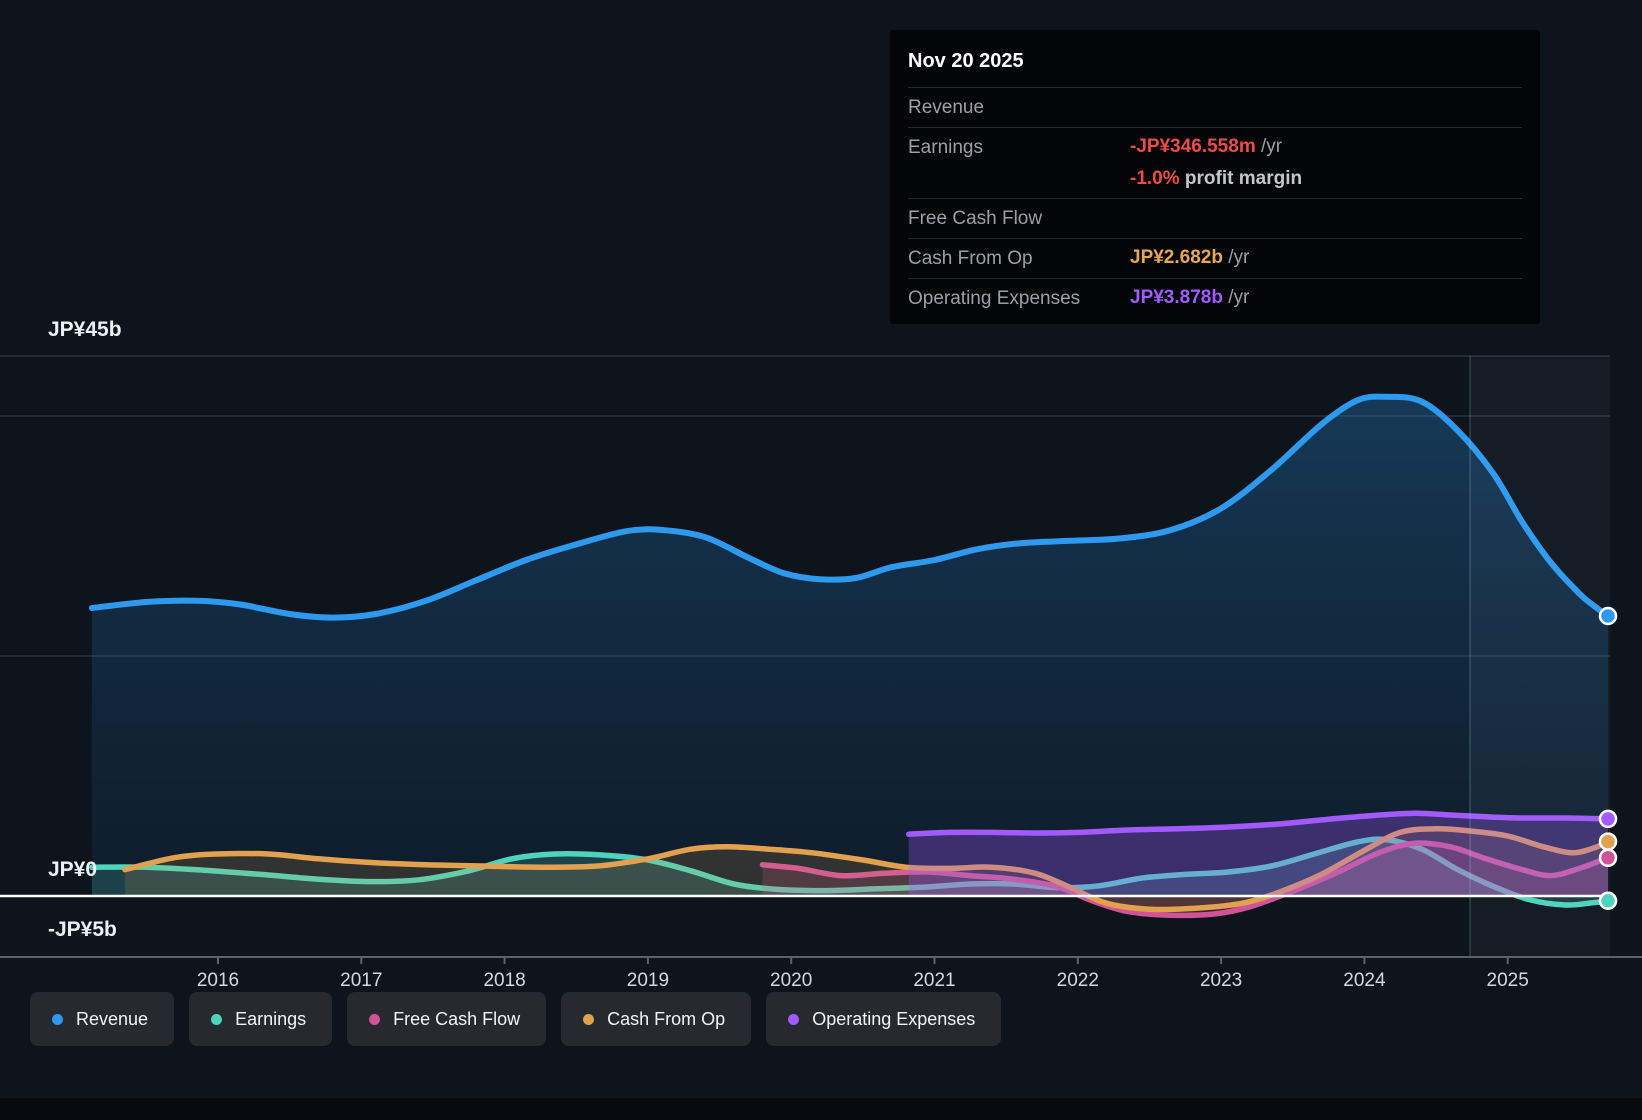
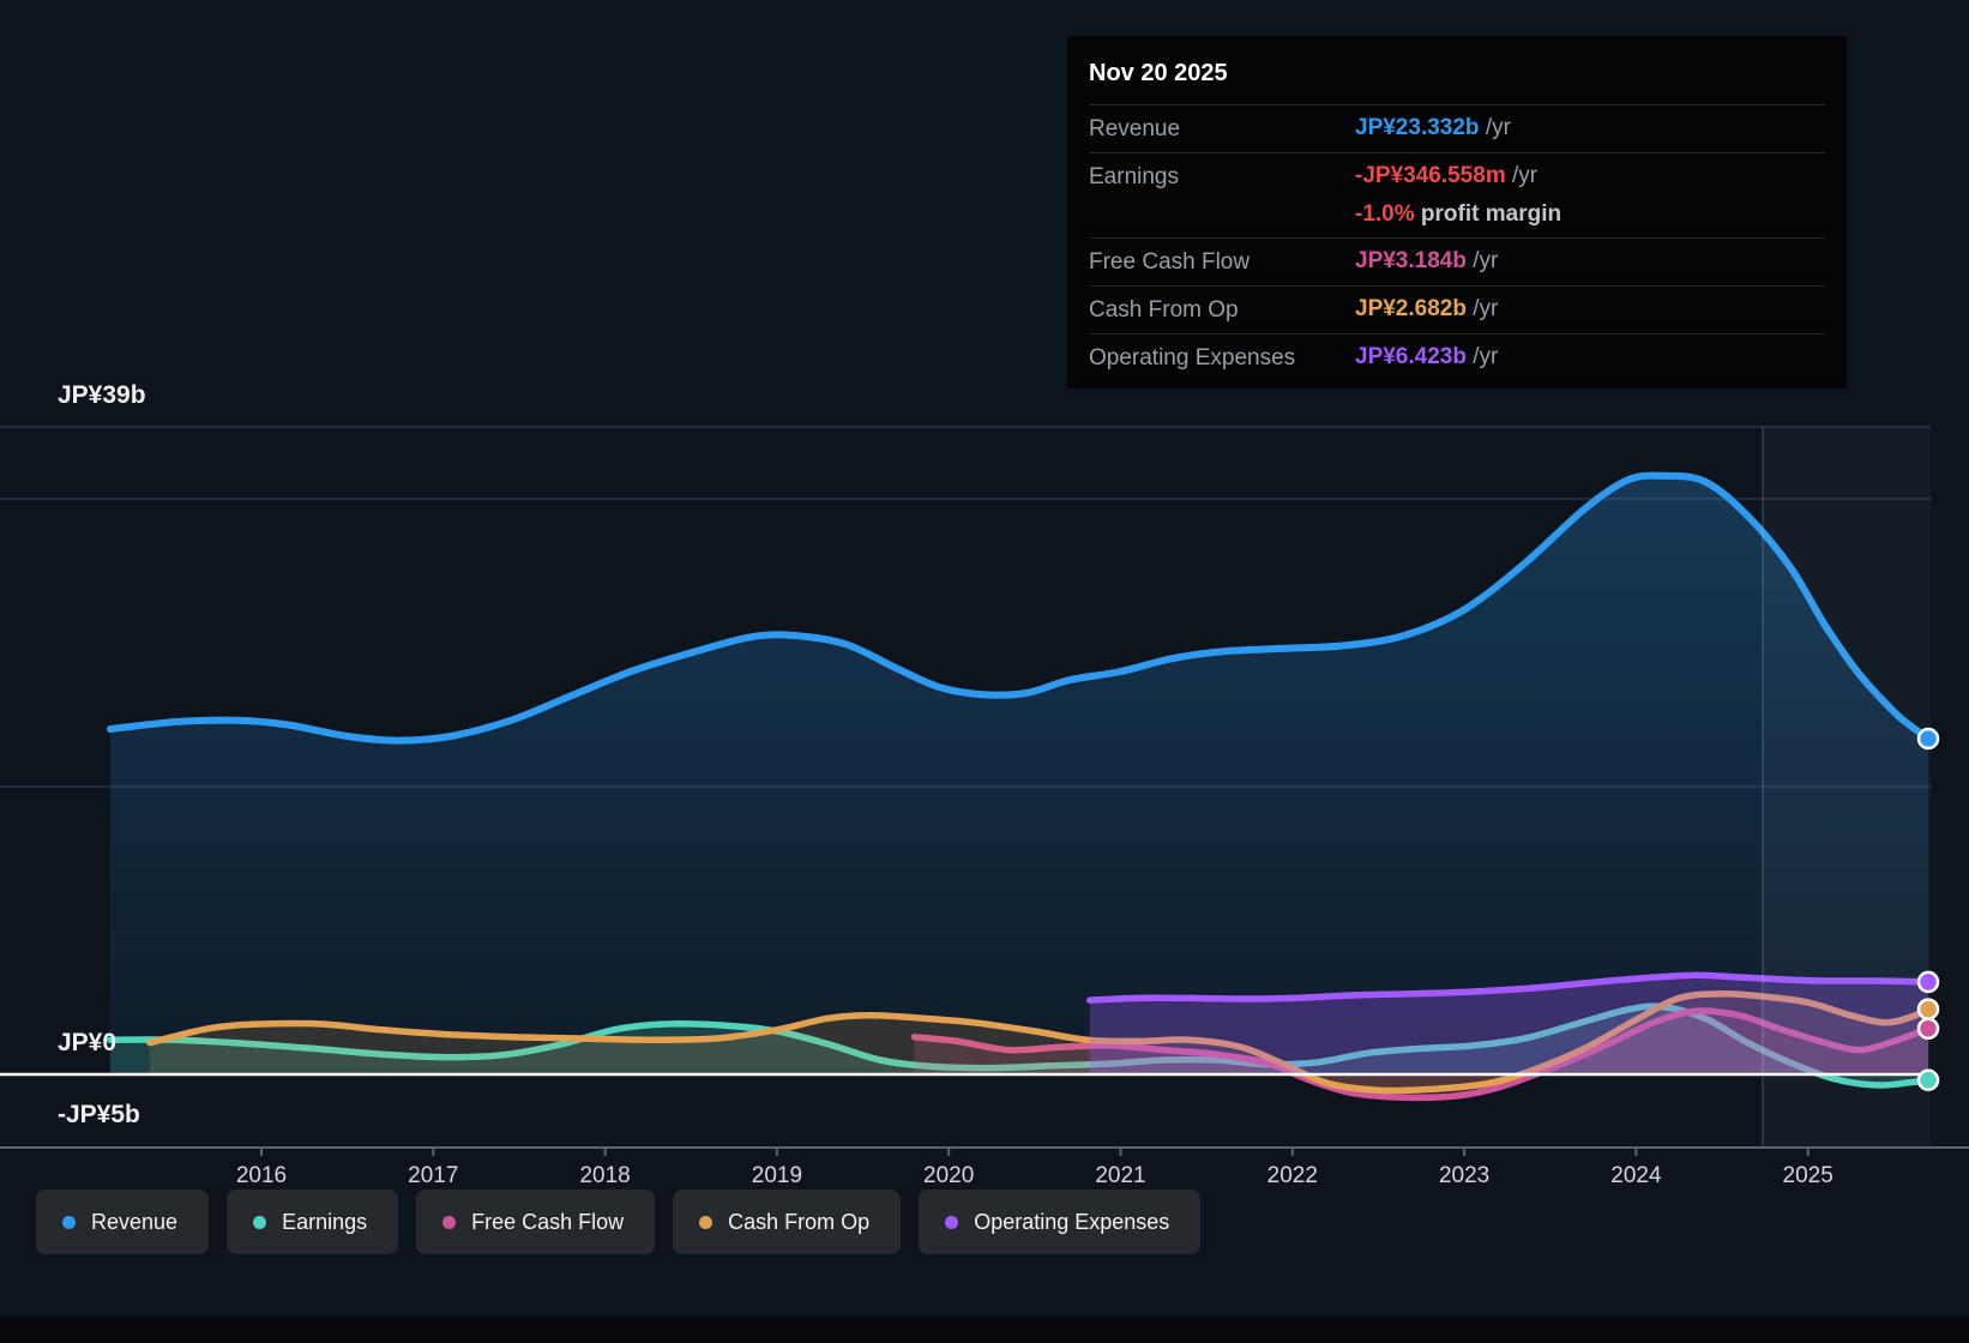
  2016
  2017
  2018
  2019
  2020
  2021
  2022
  2023
  2024
  2025
- JP¥45b
+ JP¥39b
  JP¥0
  -JP¥5b
  Nov 20 2025
  Revenue
+ JP¥23.332b /yr
  Earnings
  -JP¥346.558m /yr
  -1.0% profit margin
  Free Cash Flow
+ JP¥3.184b /yr
  Cash From Op
  JP¥2.682b /yr
  Operating Expenses
- JP¥3.878b /yr
+ JP¥6.423b /yr
  Revenue
  Earnings
  Free Cash Flow
  Cash From Op
  Operating Expenses
